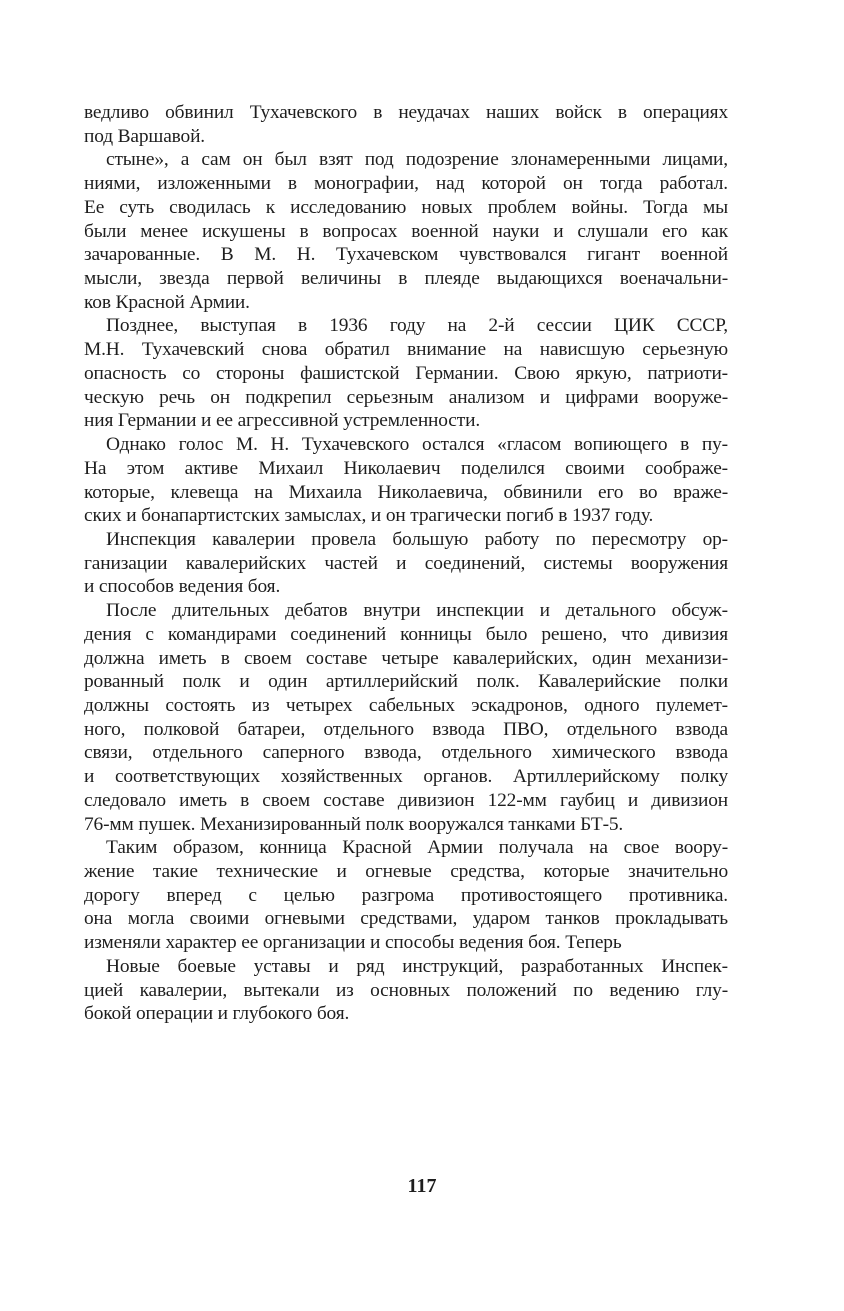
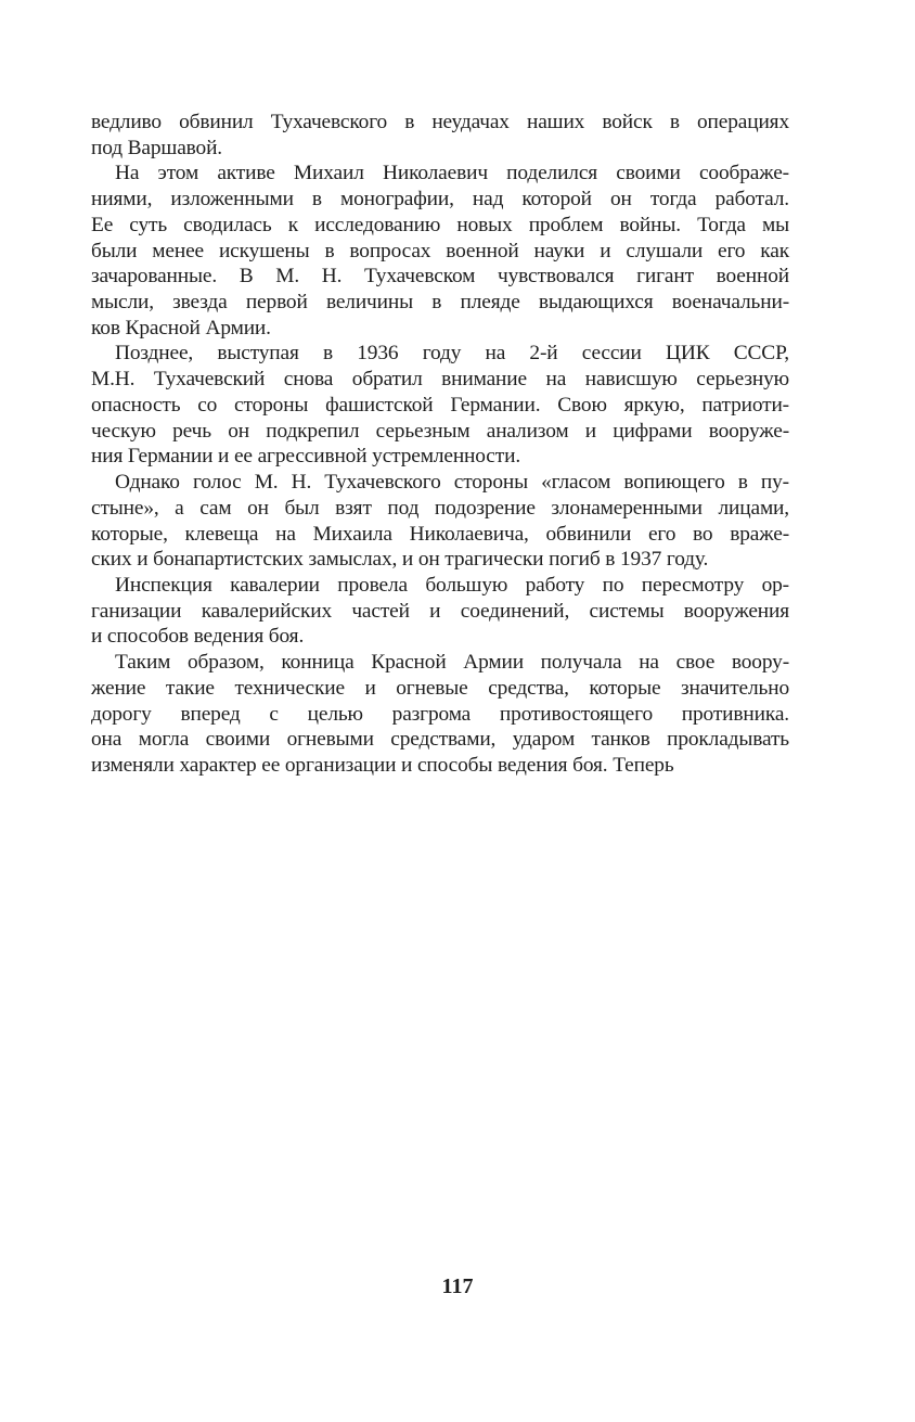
  ведливо обвинил Тухачевского в неудачах наших войск в операциях
  под Варшавой.
- стыне», а сам он был взят под подозрение злонамеренными лицами,
+ На этом активе Михаил Николаевич поделился своими соображе-
  ниями, изложенными в монографии, над которой он тогда работал.
  Ее суть сводилась к исследованию новых проблем войны. Тогда мы
  были менее искушены в вопросах военной науки и слушали его как
  зачарованные. В М. Н. Тухачевском чувствовался гигант военной
  мысли, звезда первой величины в плеяде выдающихся военачальни-
  ков Красной Армии.
  Позднее, выступая в 1936 году на 2-й сессии ЦИК СССР,
  М.Н. Тухачевский снова обратил внимание на нависшую серьезную
  опасность со стороны фашистской Германии. Свою яркую, патриоти-
  ческую речь он подкрепил серьезным анализом и цифрами вооруже-
  ния Германии и ее агрессивной устремленности.
- Однако голос М. Н. Тухачевского остался «гласом вопиющего в пу-
+ Однако голос М. Н. Тухачевского стороны «гласом вопиющего в пу-
- На этом активе Михаил Николаевич поделился своими соображе-
+ стыне», а сам он был взят под подозрение злонамеренными лицами,
  которые, клевеща на Михаила Николаевича, обвинили его во враже-
  ских и бонапартистских замыслах, и он трагически погиб в 1937 году.
  Инспекция кавалерии провела большую работу по пересмотру ор-
  ганизации кавалерийских частей и соединений, системы вооружения
  и способов ведения боя.
- После длительных дебатов внутри инспекции и детального обсуж-
- дения с командирами соединений конницы было решено, что дивизия
- должна иметь в своем составе четыре кавалерийских, один механизи-
- рованный полк и один артиллерийский полк. Кавалерийские полки
- должны состоять из четырех сабельных эскадронов, одного пулемет-
- ного, полковой батареи, отдельного взвода ПВО, отдельного взвода
- связи, отдельного саперного взвода, отдельного химического взвода
- и соответствующих хозяйственных органов. Артиллерийскому полку
- следовало иметь в своем составе дивизион 122-мм гаубиц и дивизион
- 76-мм пушек. Механизированный полк вооружался танками БТ-5.
  Таким образом, конница Красной Армии получала на свое воору-
  жение такие технические и огневые средства, которые значительно
  дорогу вперед с целью разгрома противостоящего противника.
  она могла своими огневыми средствами, ударом танков прокладывать
  изменяли характер ее организации и способы ведения боя. Теперь
- Новые боевые уставы и ряд инструкций, разработанных Инспек-
- цией кавалерии, вытекали из основных положений по ведению глу-
- бокой операции и глубокого боя.
  117
